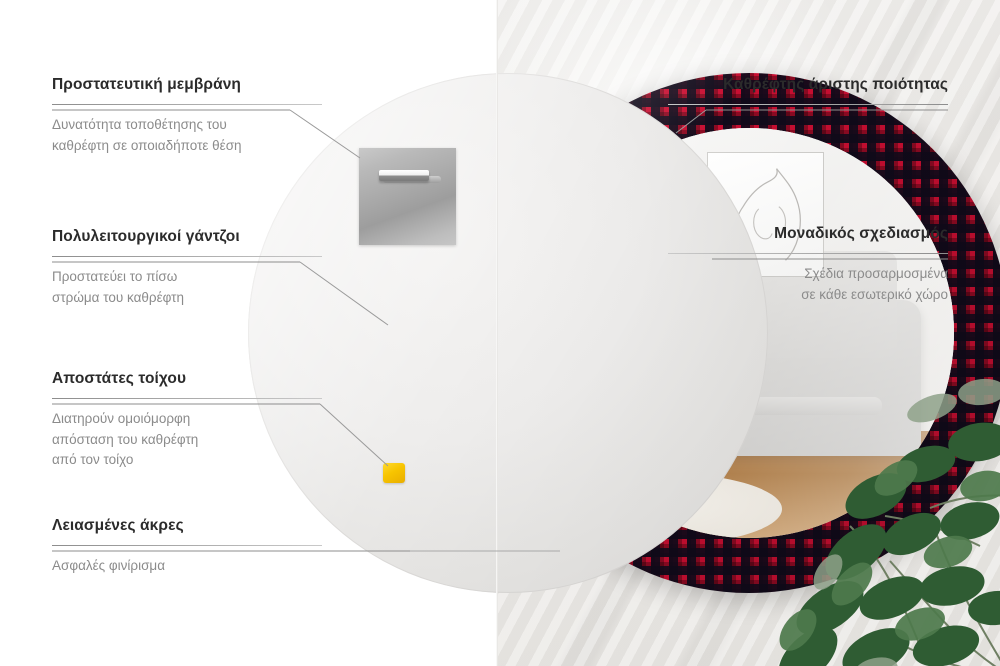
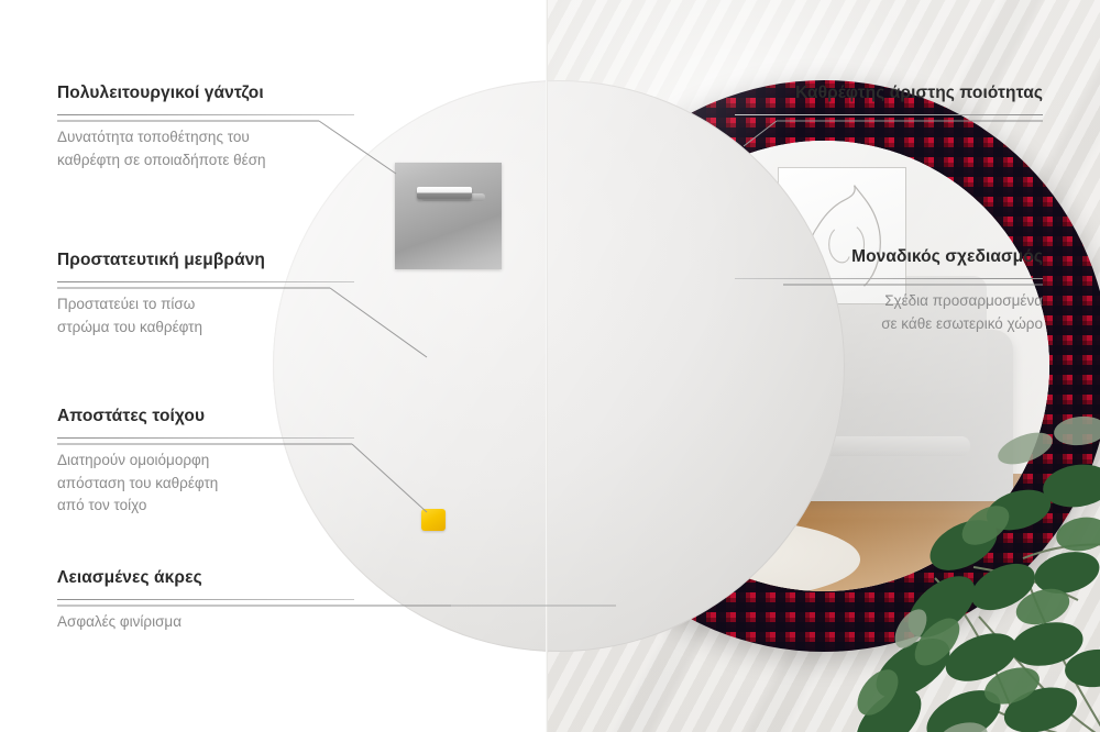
- Προστατευτική μεμβράνη
+ Πολυλειτουργικοί γάντζοι
  Δυνατότητα τοποθέτησης του
  καθρέφτη σε οποιαδήποτε θέση
- Πολυλειτουργικοί γάντζοι
+ Προστατευτική μεμβράνη
  Προστατεύει το πίσω
  στρώμα του καθρέφτη
  Αποστάτες τοίχου
  Διατηρούν ομοιόμορφη
  απόσταση του καθρέφτη
  από τον τοίχο
  Λειασμένες άκρες
  Ασφαλές φινίρισμα
  Καθρέφτης άριστης ποιότητας
  Μοναδικός σχεδιασμός
  Σχέδια προσαρμοσμένα
  σε κάθε εσωτερικό χώρο
